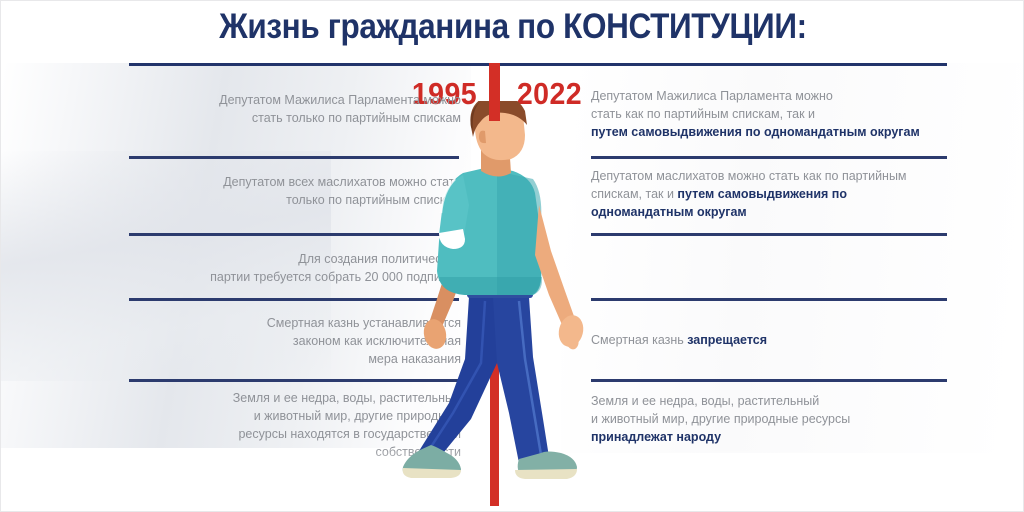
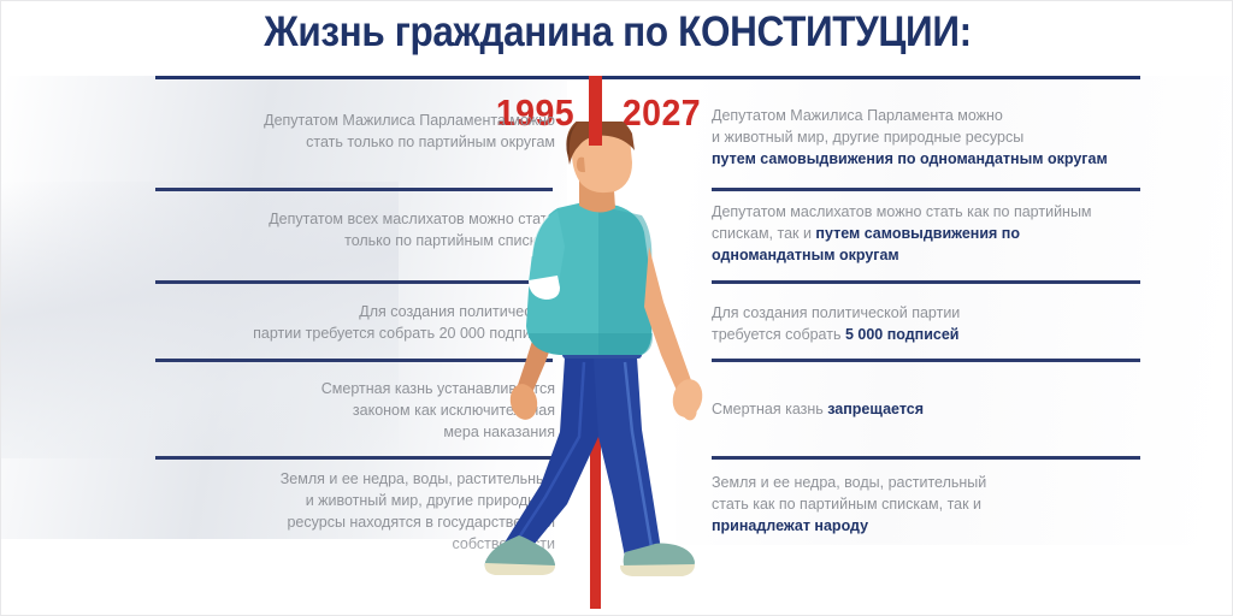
  Жизнь гражданина по КОНСТИТУЦИИ:
  1995
- 2022
+ 2027
  Депутатом Мажилиса Парламента можно
- стать только по партийным спискам
+ стать только по партийным округам
  Депутатом Мажилиса Парламента можно
- стать как по партийным спискам, так и
+ и животный мир, другие природные ресурсы
  путем самовыдвижения по одномандатным округам
  Депутатом всех маслихатов можно стат
  только по партийным списк
  Депутатом маслихатов можно стать как по партийным
  спискам, так и путем самовыдвижения по
  одномандатным округам
  Для создания политиче
  партии требуется собрать 20 000 подпи
+ Для создания политической партии
+ требуется собрать 5 000 подписей
  Смертная казнь устанавливтся
  законом как исключитеая
  мера наказания
  Смертная казнь запрещается
  Земля и ее недра, воды, растительны
  и животный мир, другие природ
  ресурсы находятся в государств
  Земля и ее недра, воды, растительный
- и животный мир, другие природные ресурсы
+ стать как по партийным спискам, так и
  принадлежат народу
